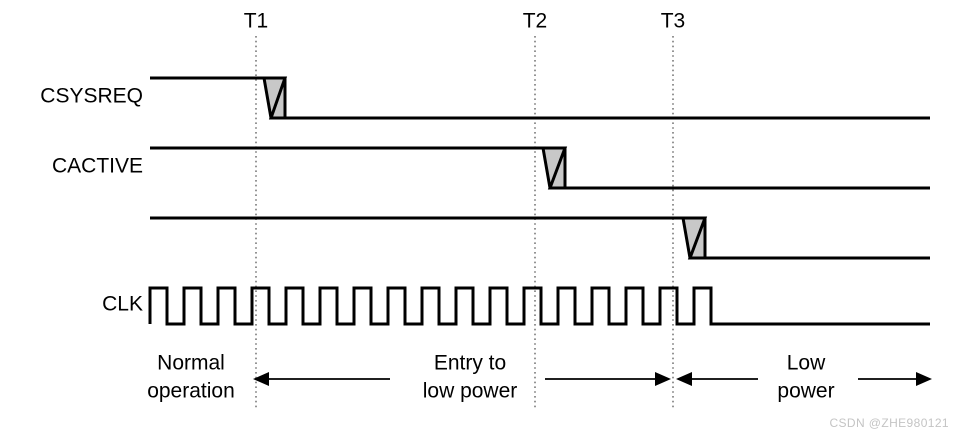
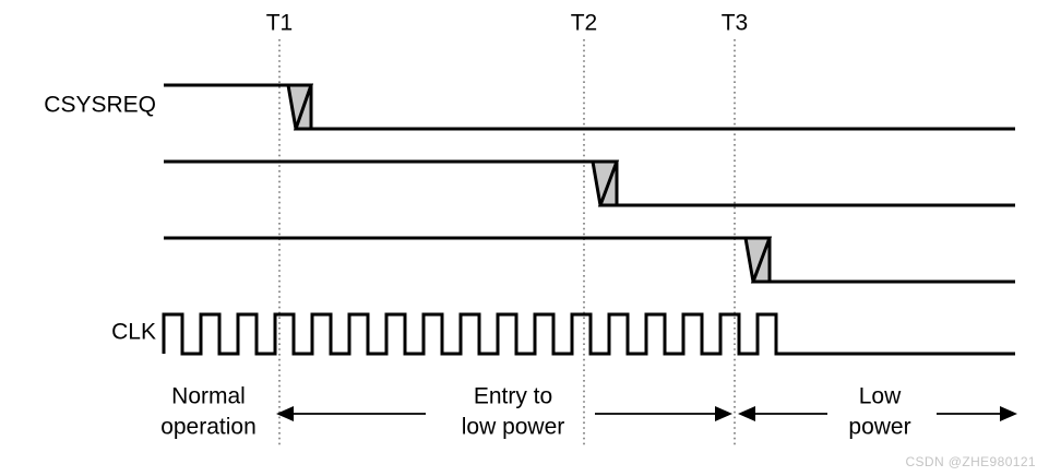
  T1
  T2
  T3
  CSYSREQ
- CACTIVE
  CLK
  Normal
  operation
  Entry to
  low power
  Low
  power
  CSDN @ZHE980121
